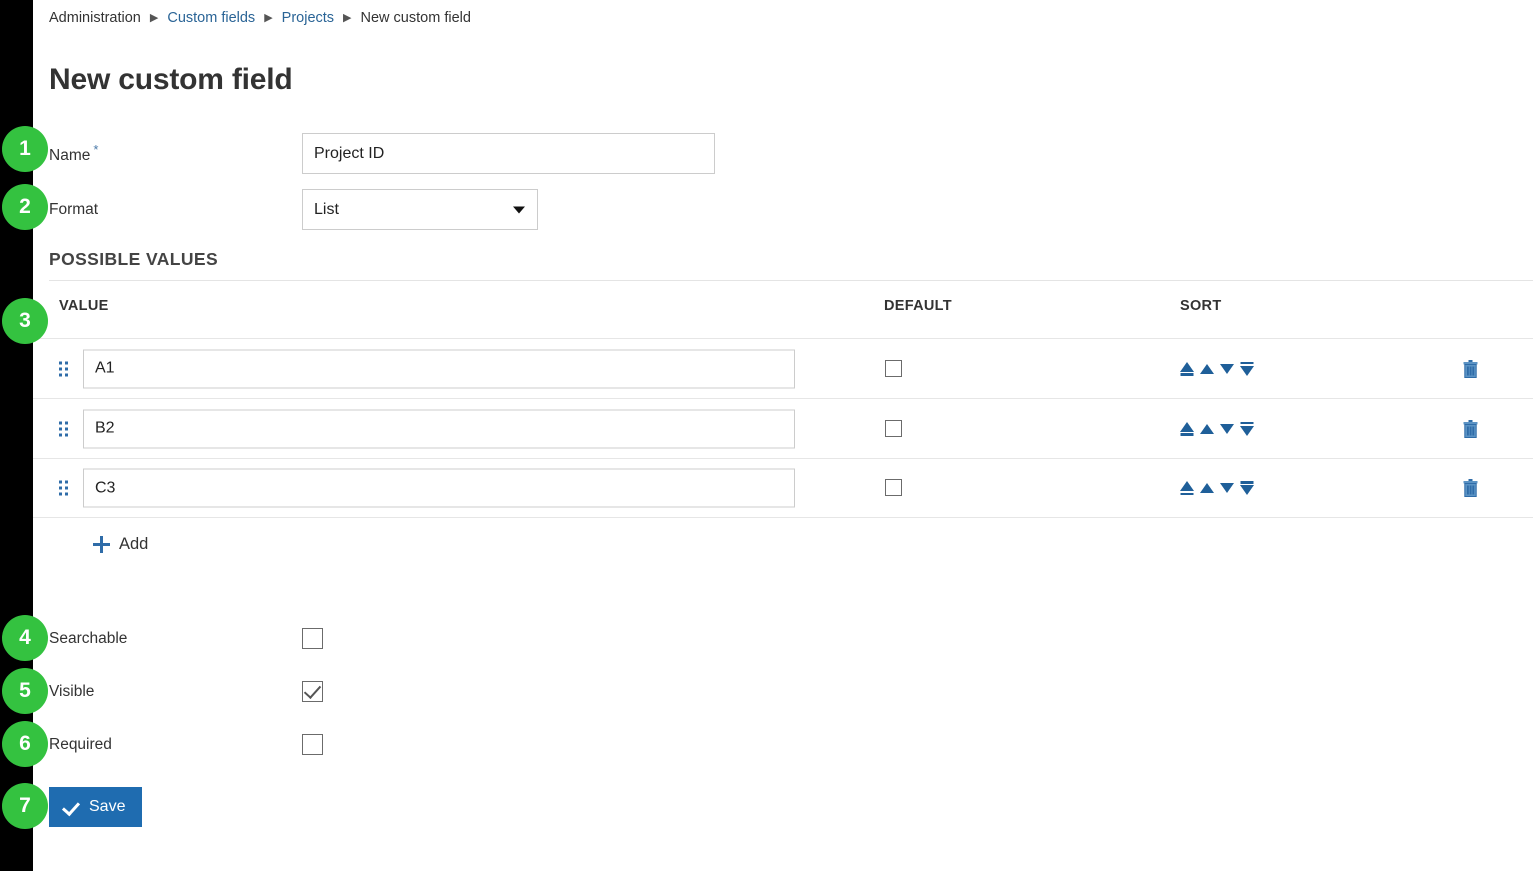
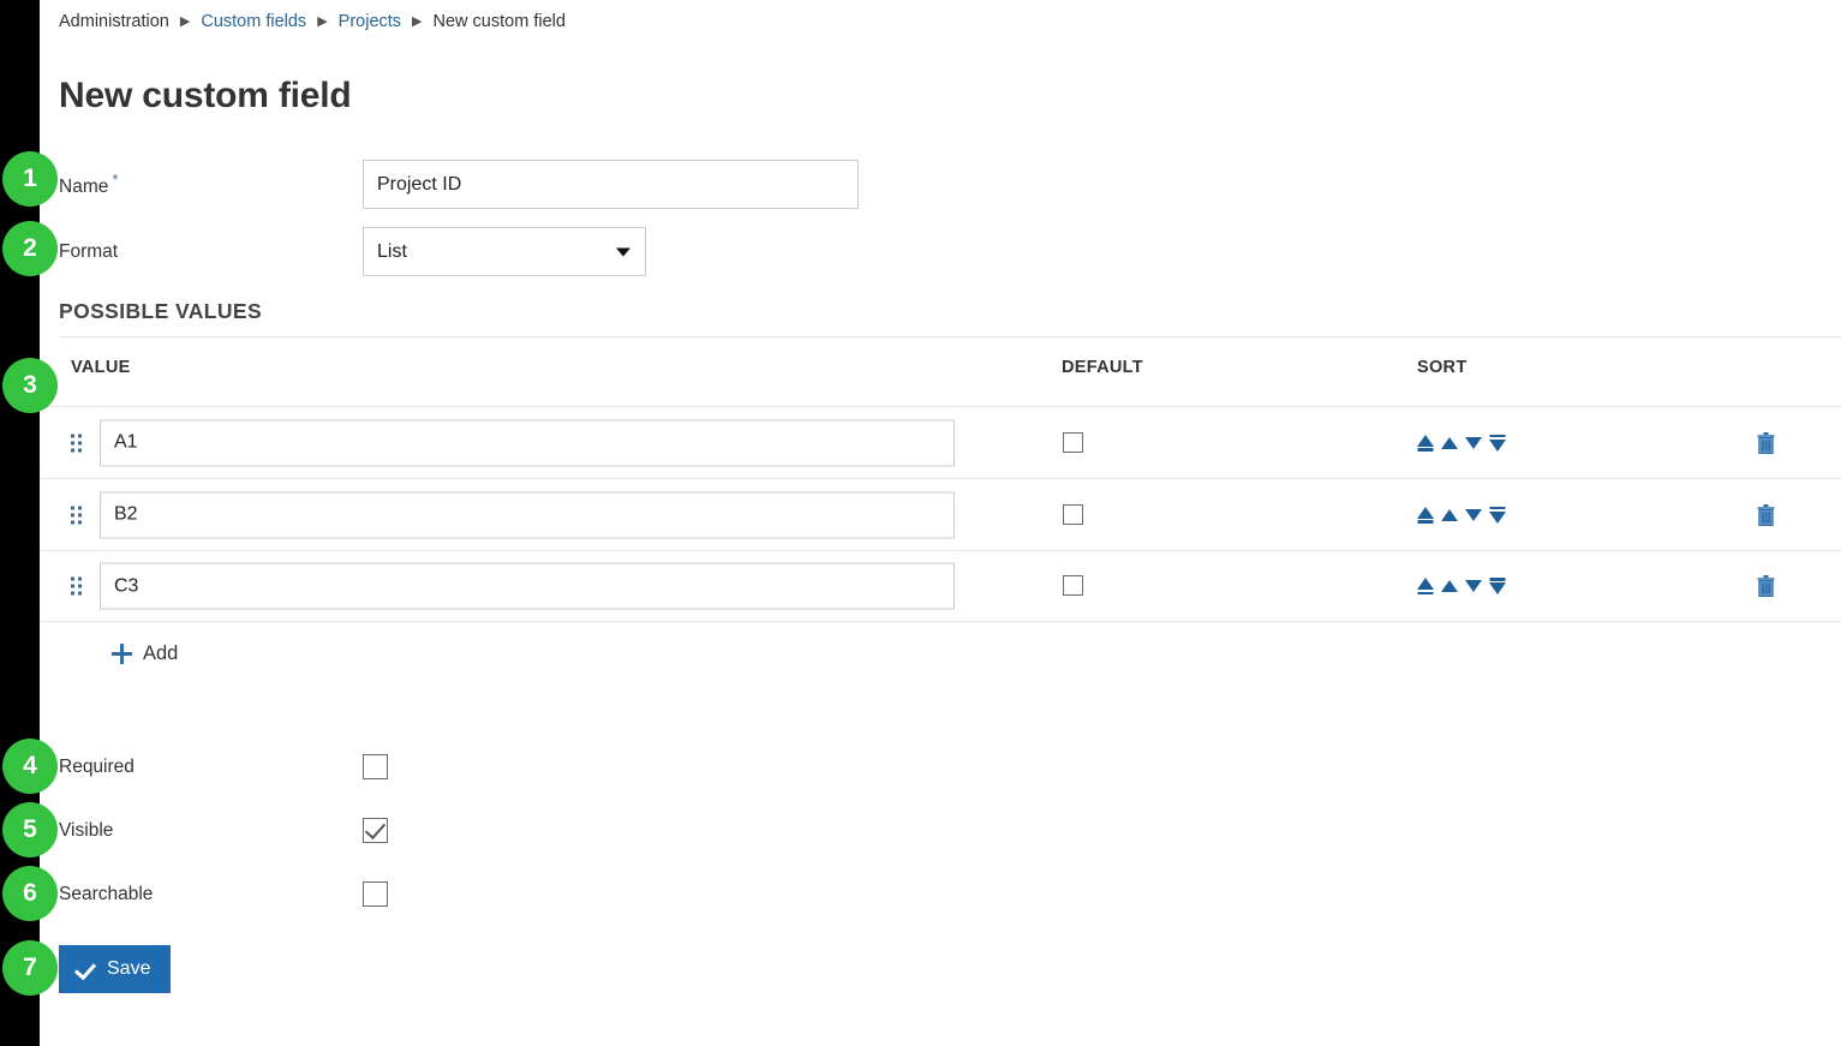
  Administration
  ▶
  Custom fields
  ▶
  Projects
  ▶
  New custom field
  New custom field
  Name *
  Project ID
  Format
  List
  POSSIBLE VALUES
  VALUE
  DEFAULT
  SORT
  A1
  B2
  C3
  Add
- Searchable
+ Required
  Visible
- Required
+ Searchable
  Save
  1
  2
  3
  4
  5
  6
  7
